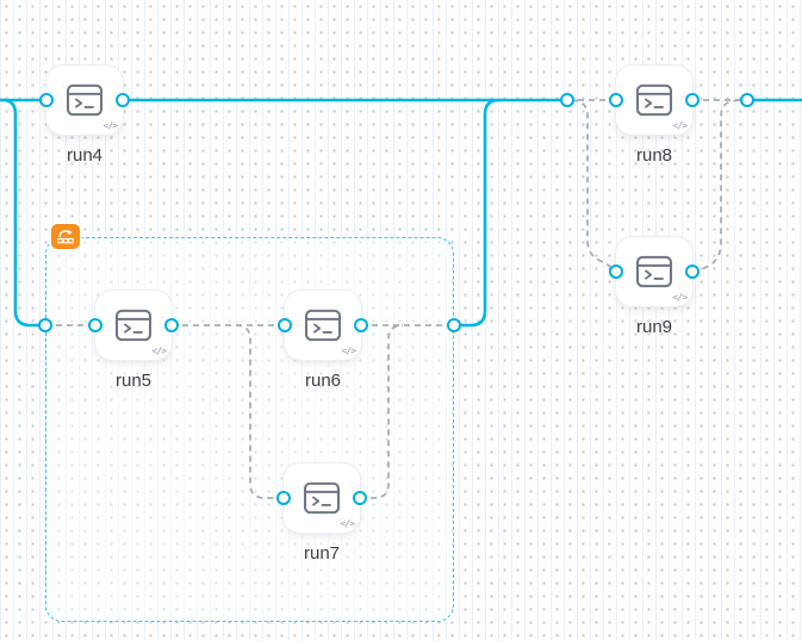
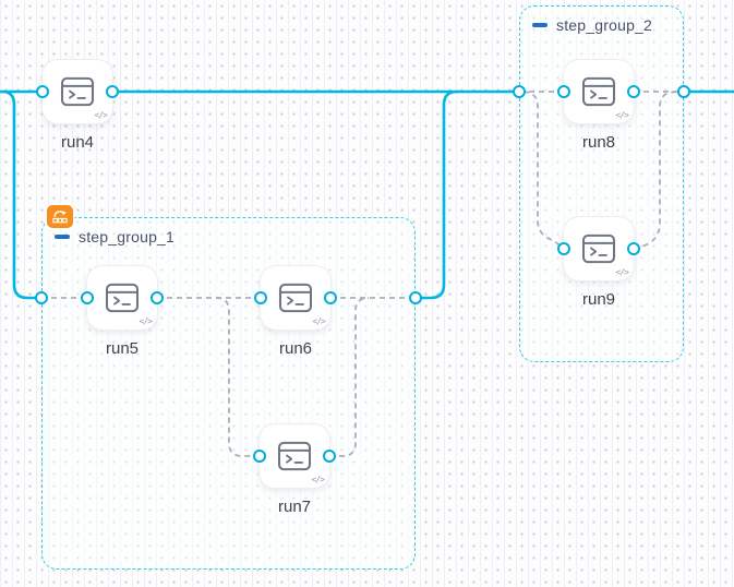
+ step_group_1
+ step_group_2
  </>
  run4
  </>
  run5
  </>
  run6
  </>
  run7
  </>
  run8
  </>
  run9
